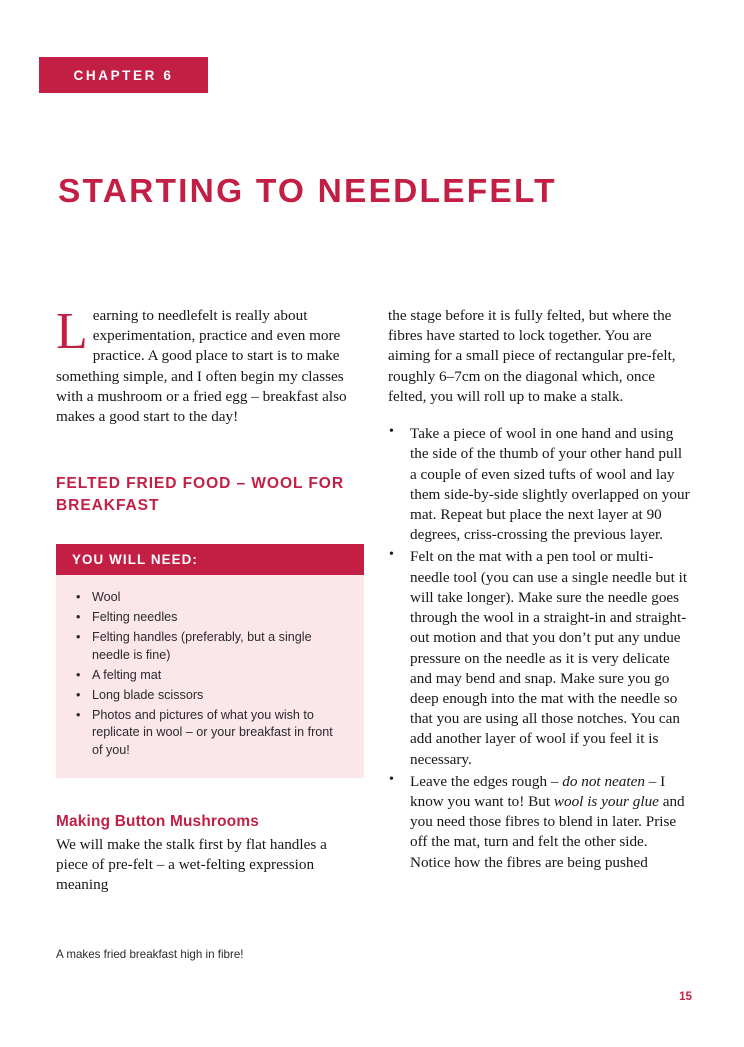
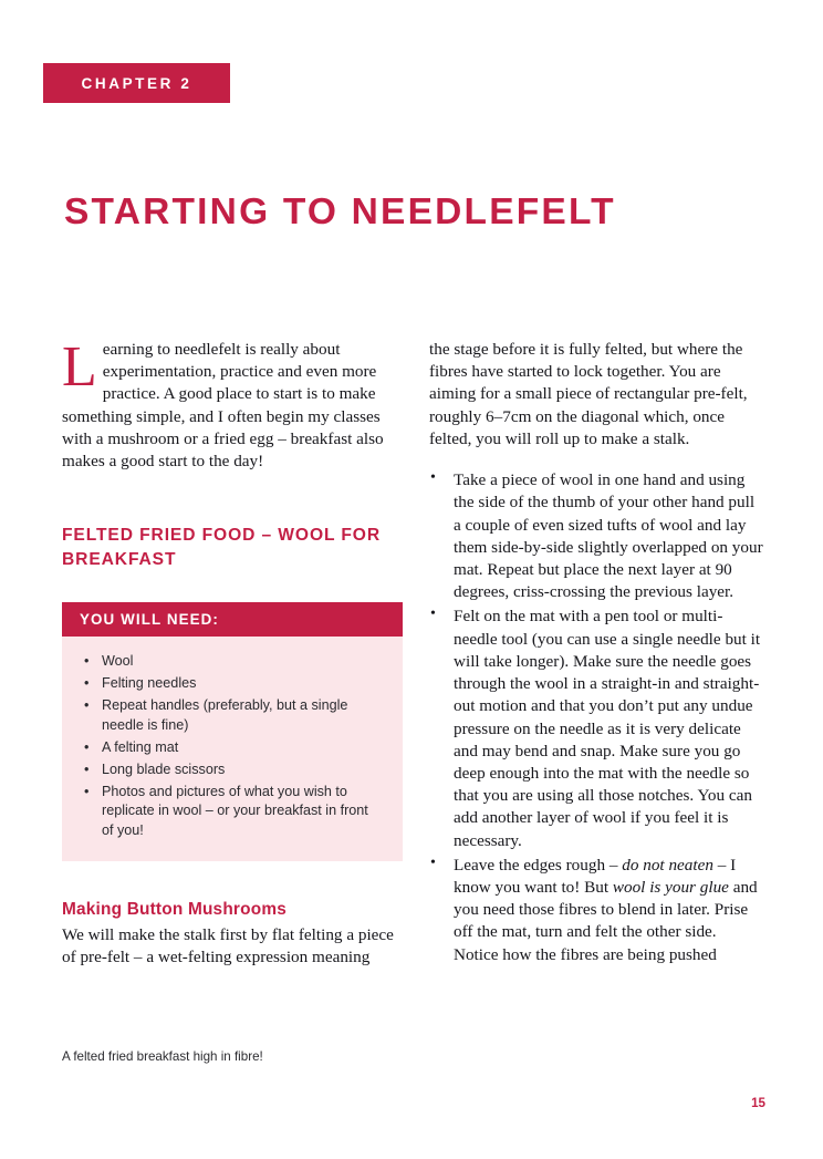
- CHAPTER 6
+ CHAPTER 2
  STARTING TO NEEDLEFELT
  L
  earning to needlefelt is really about experimentation, practice and even more practice. A good place to start is to make something simple, and I often begin my classes with a mushroom or a fried egg – breakfast also makes a good start to the day!
  FELTED FRIED FOOD – WOOL FOR BREAKFAST
  YOU WILL NEED:
  Wool
  Felting needles
- Felting handles (preferably, but a single needle is fine)
+ Repeat handles (preferably, but a single needle is fine)
  A felting mat
  Long blade scissors
  Photos and pictures of what you wish to replicate in wool – or your breakfast in front of you!
  Making Button Mushrooms
- We will make the stalk first by flat handles a piece of pre-felt – a wet-felting expression meaning
+ We will make the stalk first by flat felting a piece of pre-felt – a wet-felting expression meaning
  the stage before it is fully felted, but where the fibres have started to lock together. You are aiming for a small piece of rectangular pre-felt, roughly 6–7cm on the diagonal which, once felted, you will roll up to make a stalk.
  Take a piece of wool in one hand and using the side of the thumb of your other hand pull a couple of even sized tufts of wool and lay them side-by-side slightly overlapped on your mat. Repeat but place the next layer at 90 degrees, criss-crossing the previous layer.
  Felt on the mat with a pen tool or multi-needle tool (you can use a single needle but it will take longer). Make sure the needle goes through the wool in a straight-in and straight-out motion and that you don’t put any undue pressure on the needle as it is very delicate and may bend and snap. Make sure you go deep enough into the mat with the needle so that you are using all those notches. You can add another layer of wool if you feel it is necessary.
  Leave the edges rough – do not neaten – I know you want to! But wool is your glue and you need those fibres to blend in later. Prise off the mat, turn and felt the other side. Notice how the fibres are being pushed
- A makes fried breakfast high in fibre!
+ A felted fried breakfast high in fibre!
  15
